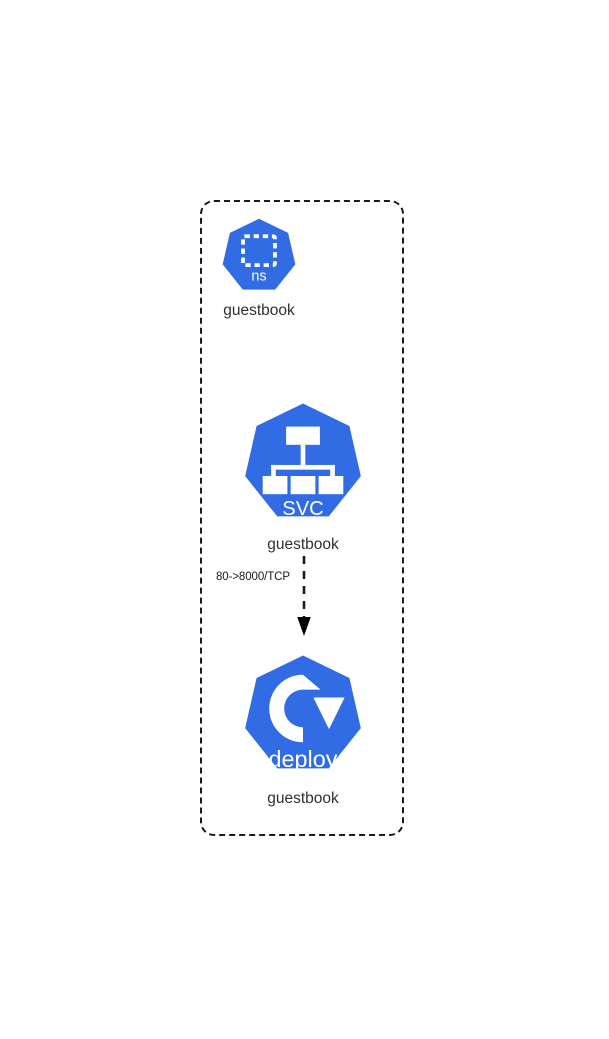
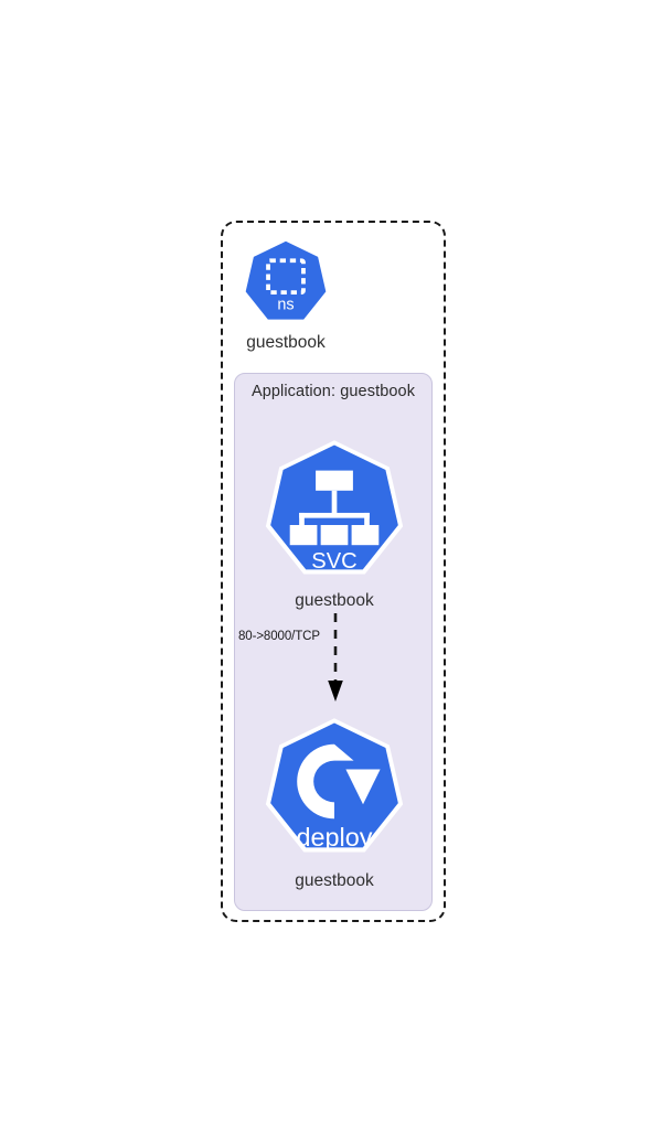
  ns
  guestbook
+ Application: guestbook
  SVC
  guestbook
  80->8000/TCP
  deploy
  guestbook
